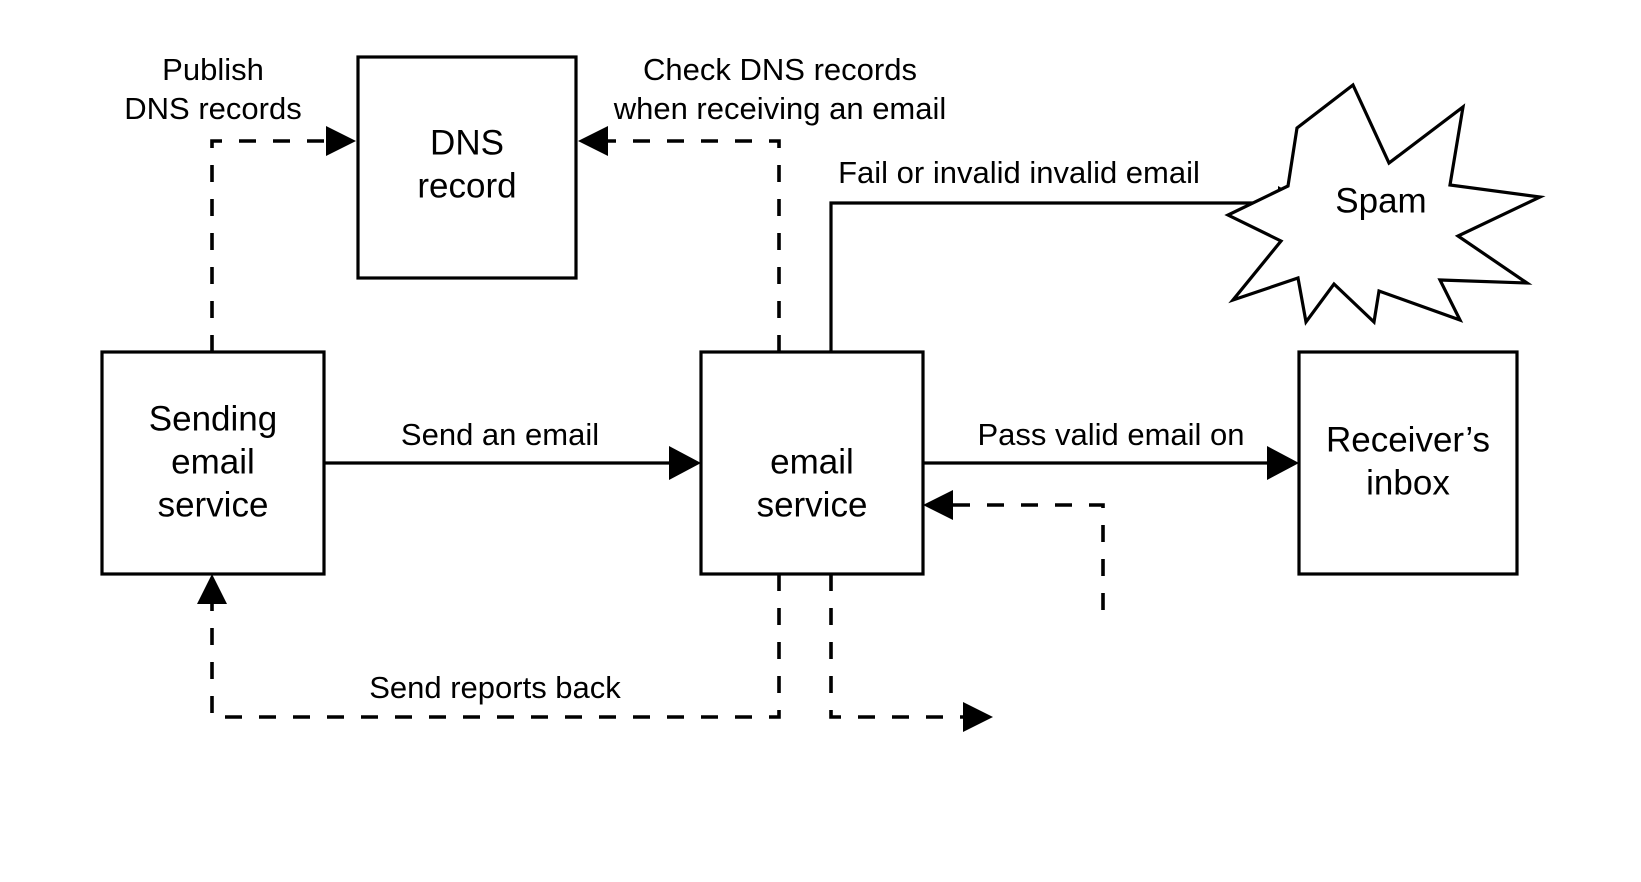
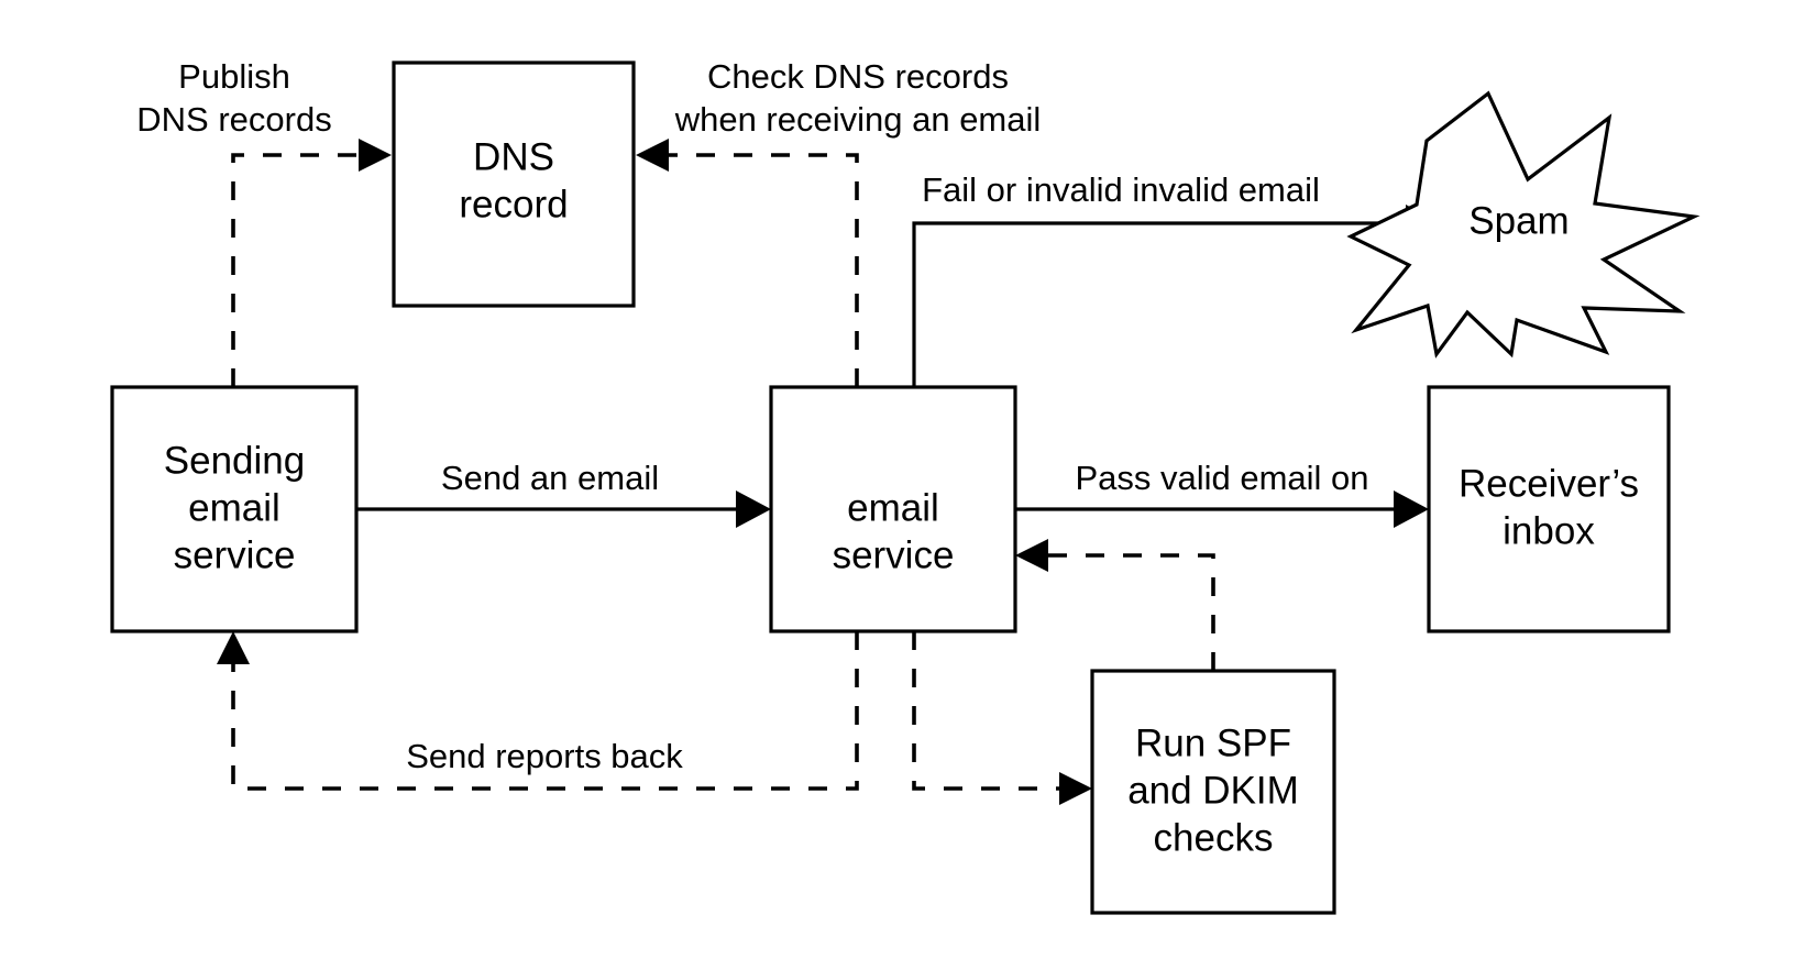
  DNS
  record
  Spam
  Sending
  email
  service
  email
  service
  Receiver’s
  inbox
+ Run SPF
+ and DKIM
+ checks
  Publish
  DNS records
  Check DNS records
  when receiving an email
  Fail or invalid invalid email
  Send an email
  Pass valid email on
  Send reports back
